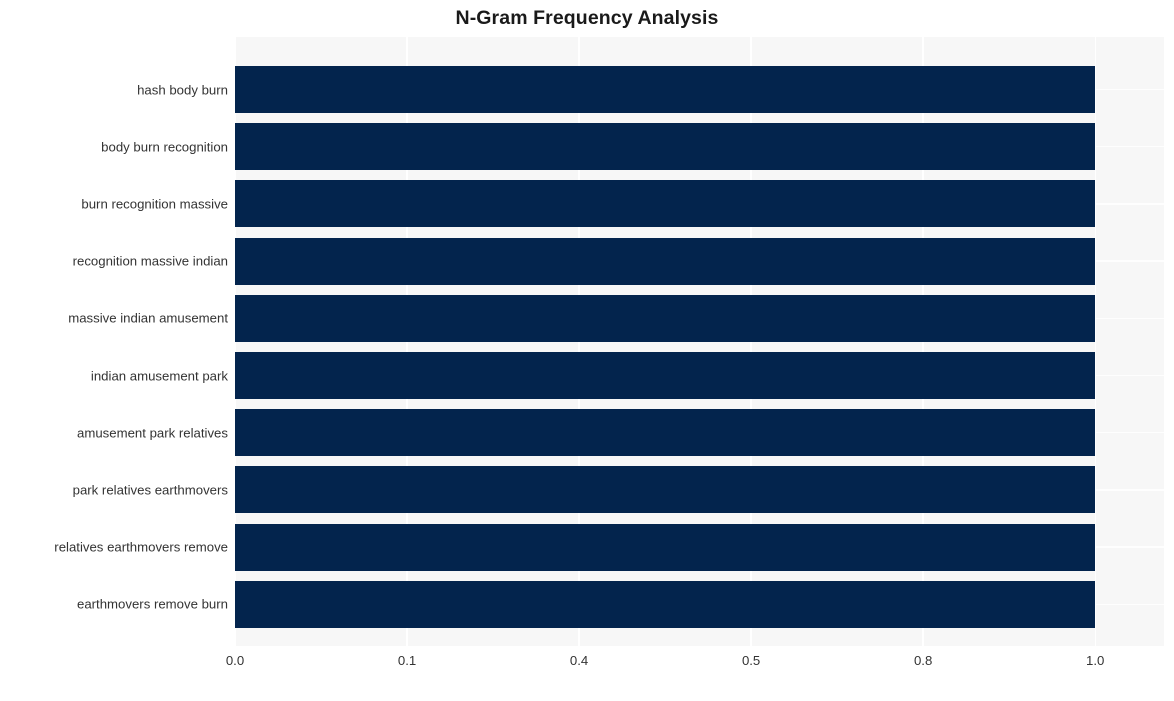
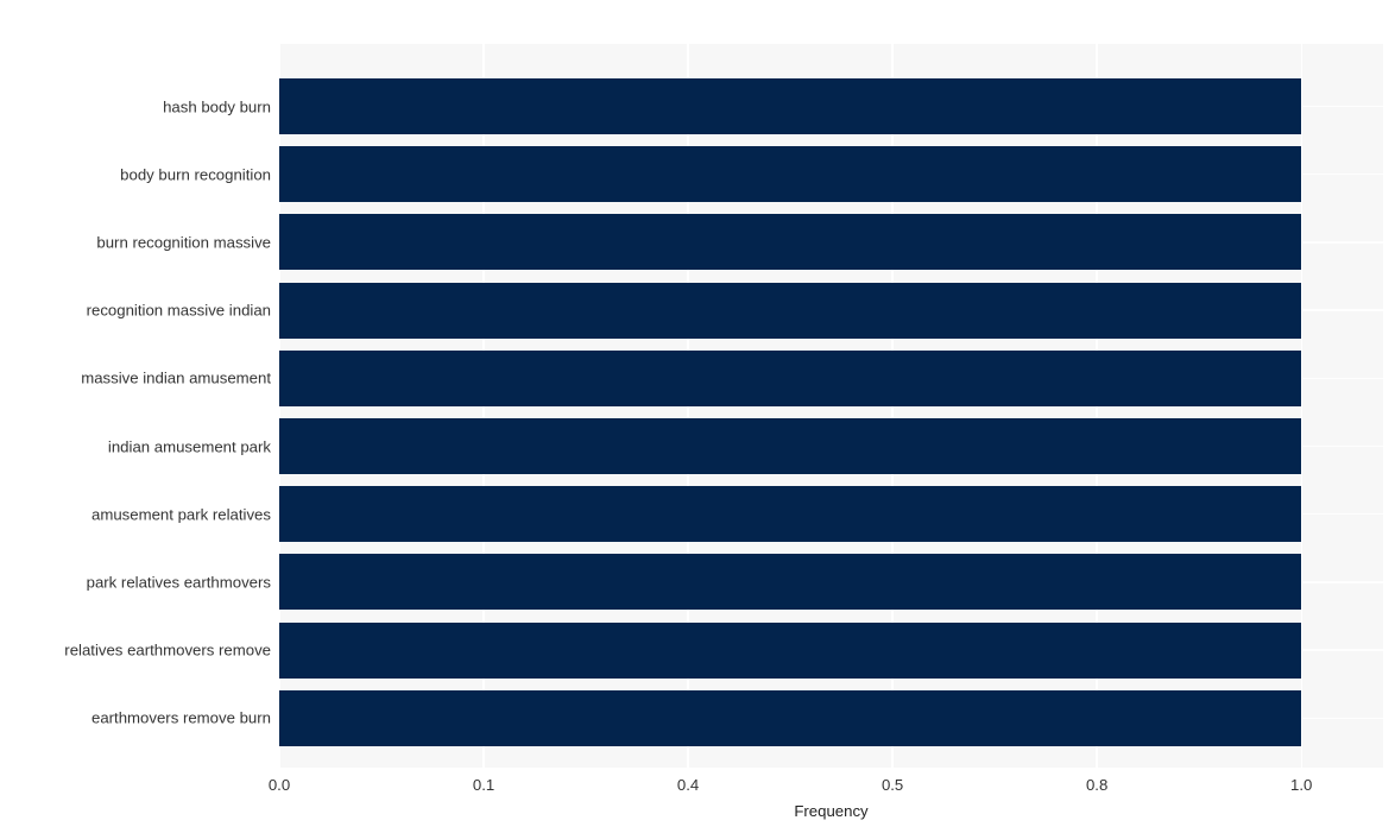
- N-Gram Frequency Analysis
  hash body burn
  body burn recognition
  burn recognition massive
  recognition massive indian
  massive indian amusement
  indian amusement park
  amusement park relatives
  park relatives earthmovers
  relatives earthmovers remove
  earthmovers remove burn
  0.0
  0.1
  0.4
  0.5
  0.8
  1.0
+ Frequency
